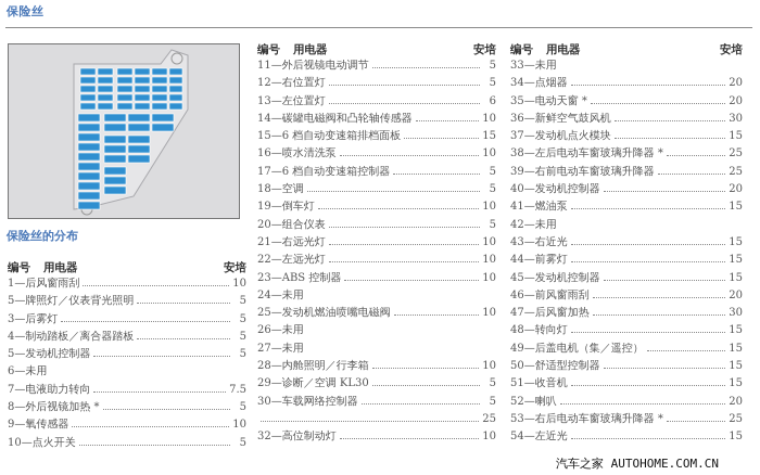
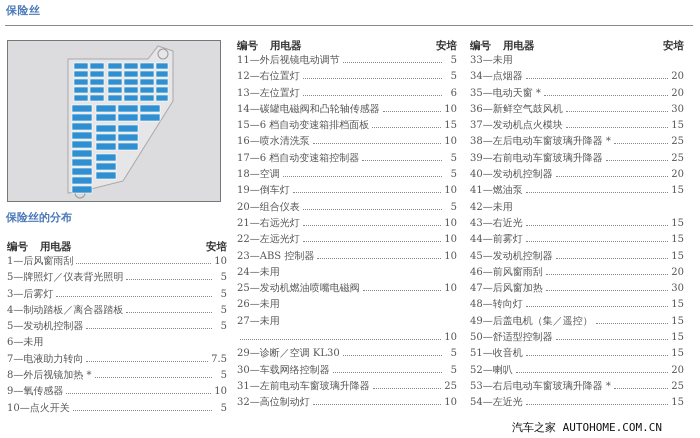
  保险丝
  保险丝的分布
  编号 用电器
  安培
  1—后风窗雨刮
  10
  5—牌照灯／仪表背光照明
  5
  3—后雾灯
  5
  4—制动踏板／离合器踏板
  5
  5—发动机控制器
  5
  6—未用
  7—电液助力转向
  7.5
  8—外后视镜加热 *
  5
  9—氧传感器
  10
  10—点火开关
  5
  编号 用电器
  安培
  11—外后视镜电动调节
  5
  12—右位置灯
  5
  13—左位置灯
  6
  14—碳罐电磁阀和凸轮轴传感器
  10
  15—6 档自动变速箱排档面板
  15
  16—喷水清洗泵
  10
  17—6 档自动变速箱控制器
  5
  18—空调
  5
  19—倒车灯
  10
  20—组合仪表
  5
  21—右远光灯
  10
  22—左远光灯
  10
  23—ABS 控制器
  10
  24—未用
  25—发动机燃油喷嘴电磁阀
  10
  26—未用
  27—未用
- 28—内舱照明／行李箱
  10
  29—诊断／空调 KL30
  5
  30—车载网络控制器
  5
+ 31—左前电动车窗玻璃升降器
  25
  32—高位制动灯
  10
  编号 用电器
  安培
  33—未用
  34—点烟器
  20
  35—电动天窗 *
  20
  36—新鲜空气鼓风机
  30
  37—发动机点火模块
  15
  38—左后电动车窗玻璃升降器 *
  25
  39—右前电动车窗玻璃升降器
  25
  40—发动机控制器
  20
  41—燃油泵
  15
  42—未用
  43—右近光
  15
  44—前雾灯
  15
  45—发动机控制器
  15
  46—前风窗雨刮
  20
  47—后风窗加热
  30
  48—转向灯
  15
  49—后盖电机（集／遥控）
  15
  50—舒适型控制器
  15
  51—收音机
  15
  52—喇叭
  20
  53—右后电动车窗玻璃升降器 *
  25
  54—左近光
  15
  汽车之家 AUTOHOME.COM.CN
